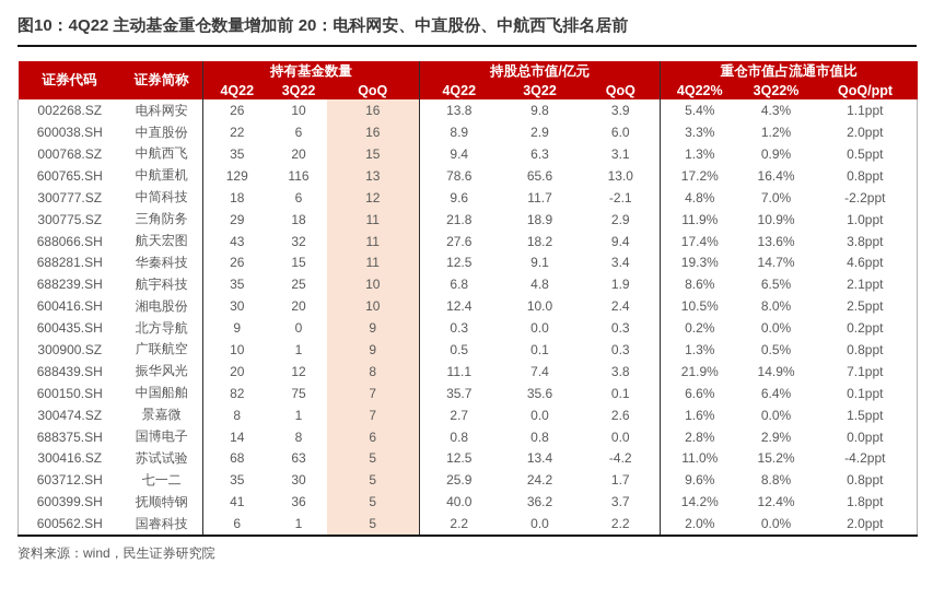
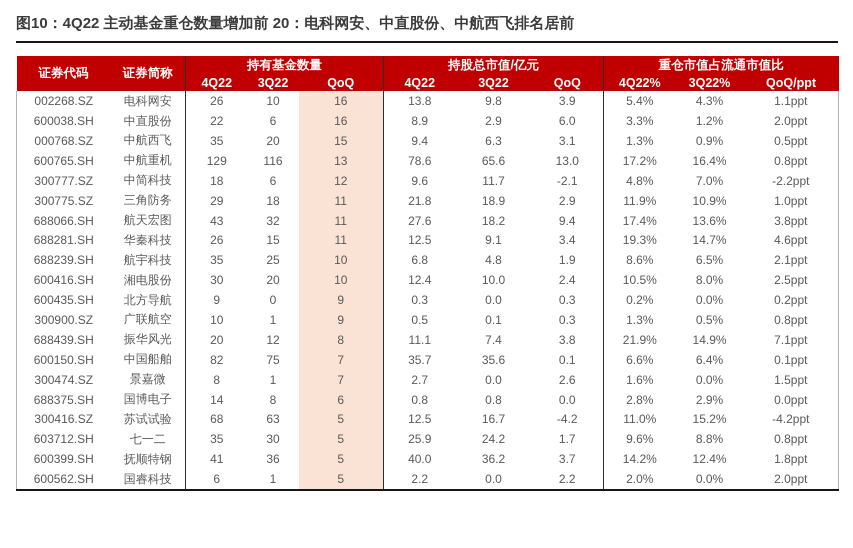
  图10：4Q22 主动基金重仓数量增加前 20：电科网安、中直股份、中航西飞排名居前
  证券代码	证券简称	持有基金数量	持股总市值/亿元	重仓市值占流通市值比
  4Q22	3Q22	QoQ	4Q22	3Q22	QoQ	4Q22%	3Q22%	QoQ/ppt
  002268.SZ	电科网安	26	10	16	13.8	9.8	3.9	5.4%	4.3%	1.1ppt
  600038.SH	中直股份	22	6	16	8.9	2.9	6.0	3.3%	1.2%	2.0ppt
  000768.SZ	中航西飞	35	20	15	9.4	6.3	3.1	1.3%	0.9%	0.5ppt
  600765.SH	中航重机	129	116	13	78.6	65.6	13.0	17.2%	16.4%	0.8ppt
  300777.SZ	中简科技	18	6	12	9.6	11.7	-2.1	4.8%	7.0%	-2.2ppt
  300775.SZ	三角防务	29	18	11	21.8	18.9	2.9	11.9%	10.9%	1.0ppt
  688066.SH	航天宏图	43	32	11	27.6	18.2	9.4	17.4%	13.6%	3.8ppt
  688281.SH	华秦科技	26	15	11	12.5	9.1	3.4	19.3%	14.7%	4.6ppt
  688239.SH	航宇科技	35	25	10	6.8	4.8	1.9	8.6%	6.5%	2.1ppt
  600416.SH	湘电股份	30	20	10	12.4	10.0	2.4	10.5%	8.0%	2.5ppt
  600435.SH	北方导航	9	0	9	0.3	0.0	0.3	0.2%	0.0%	0.2ppt
  300900.SZ	广联航空	10	1	9	0.5	0.1	0.3	1.3%	0.5%	0.8ppt
  688439.SH	振华风光	20	12	8	11.1	7.4	3.8	21.9%	14.9%	7.1ppt
  600150.SH	中国船舶	82	75	7	35.7	35.6	0.1	6.6%	6.4%	0.1ppt
  300474.SZ	景嘉微	8	1	7	2.7	0.0	2.6	1.6%	0.0%	1.5ppt
  688375.SH	国博电子	14	8	6	0.8	0.8	0.0	2.8%	2.9%	0.0ppt
- 300416.SZ	苏试试验	68	63	5	12.5	13.4	-4.2	11.0%	15.2%	-4.2ppt
+ 300416.SZ	苏试试验	68	63	5	12.5	16.7	-4.2	11.0%	15.2%	-4.2ppt
  603712.SH	七一二	35	30	5	25.9	24.2	1.7	9.6%	8.8%	0.8ppt
  600399.SH	抚顺特钢	41	36	5	40.0	36.2	3.7	14.2%	12.4%	1.8ppt
  600562.SH	国睿科技	6	1	5	2.2	0.0	2.2	2.0%	0.0%	2.0ppt
- 资料来源：wind，民生证券研究院
